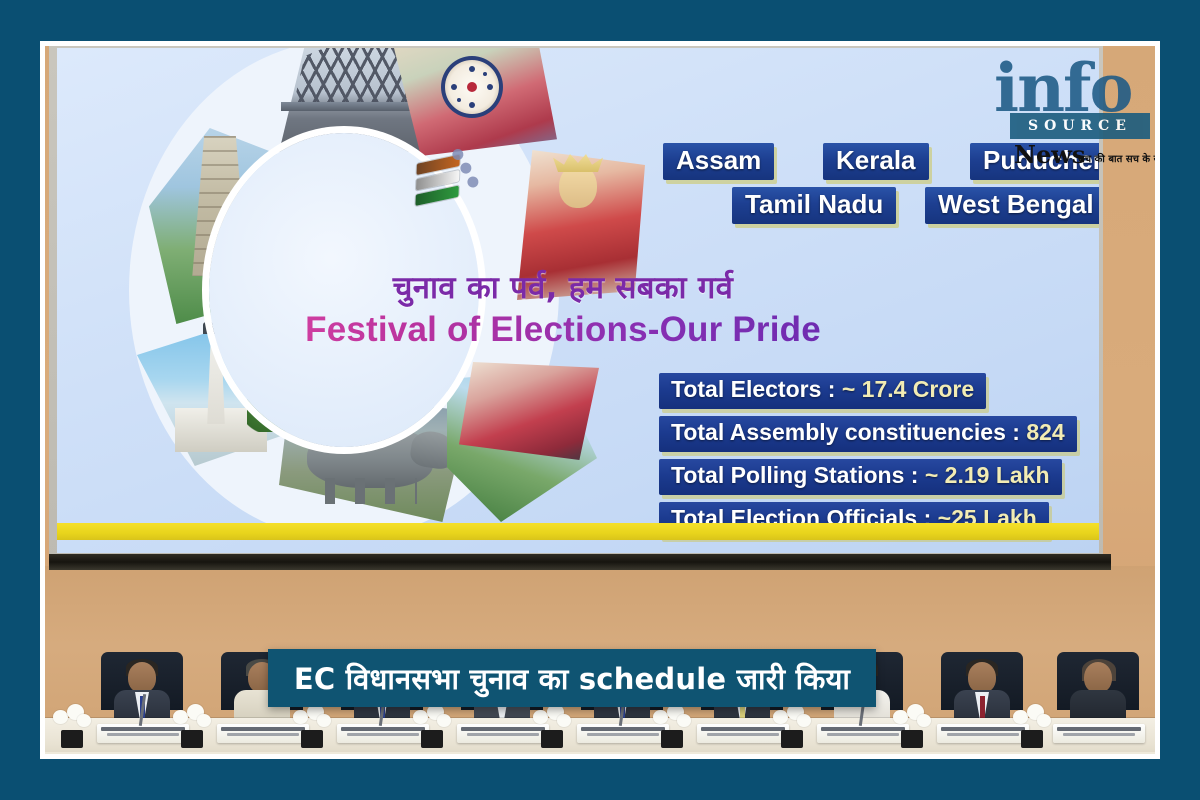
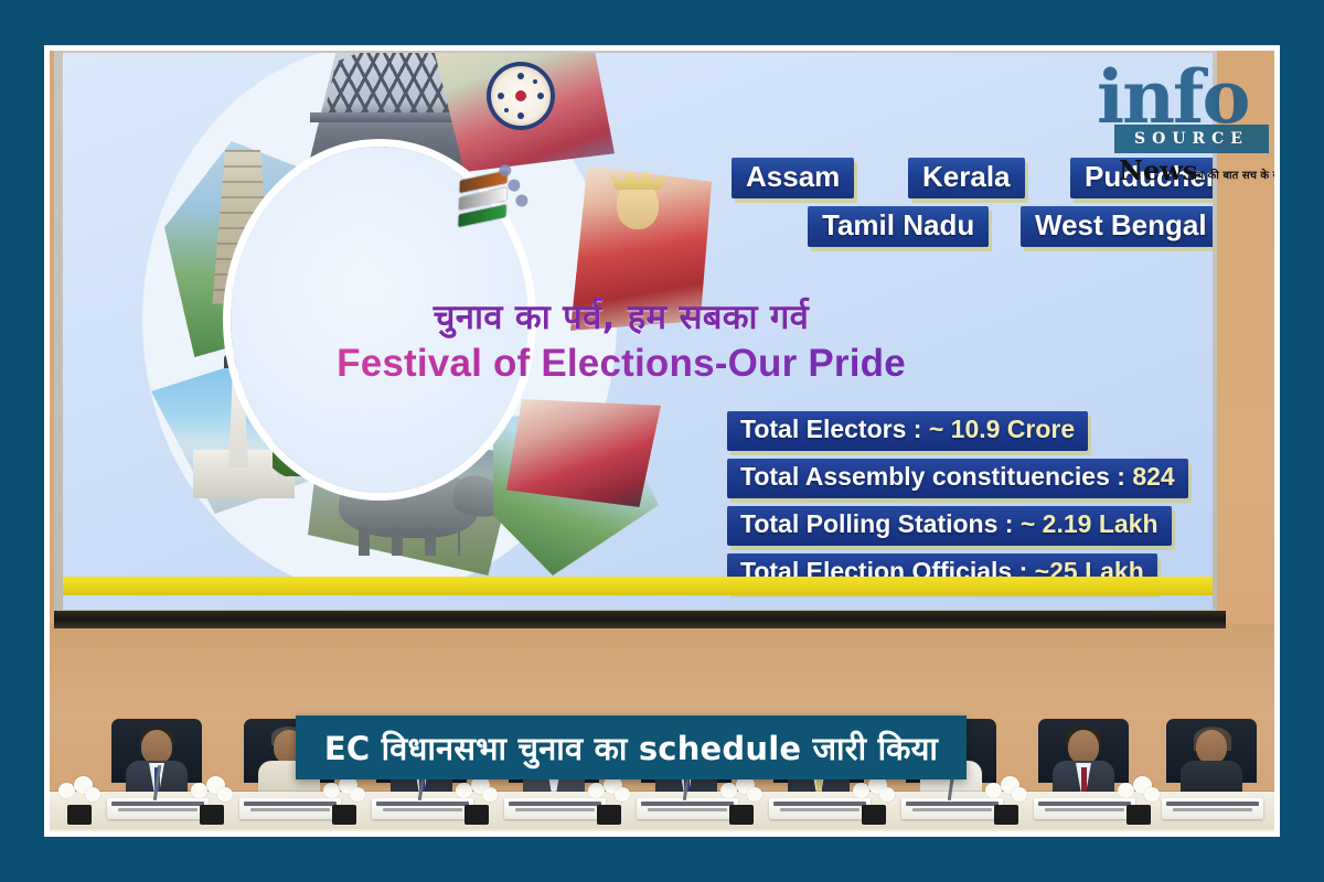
  चुनाव का पर्व, हम सबका गर्व
  Festival of Elections-Our Pride
  Assam
  Kerala
  Puducher
  Tamil Nadu
  West Bengal
- Total Electors : ~ 17.4 Crore
+ Total Electors : ~ 10.9 Crore
  Total Assembly constituencies : 824
  Total Polling Stations : ~ 2.19 Lakh
  Total Election Officials : ~25 Lakh
  info
  SOURCE
  News
  EC विधानसभा चुनाव का schedule जारी किया
